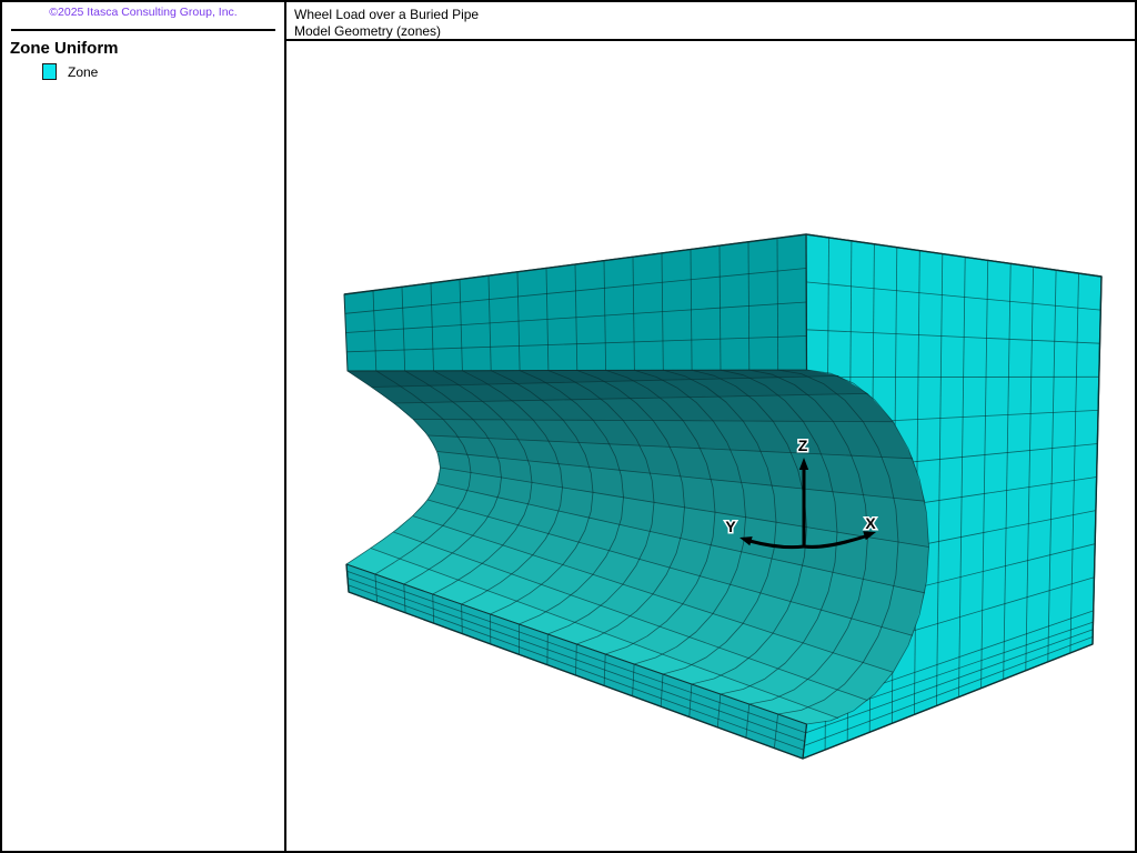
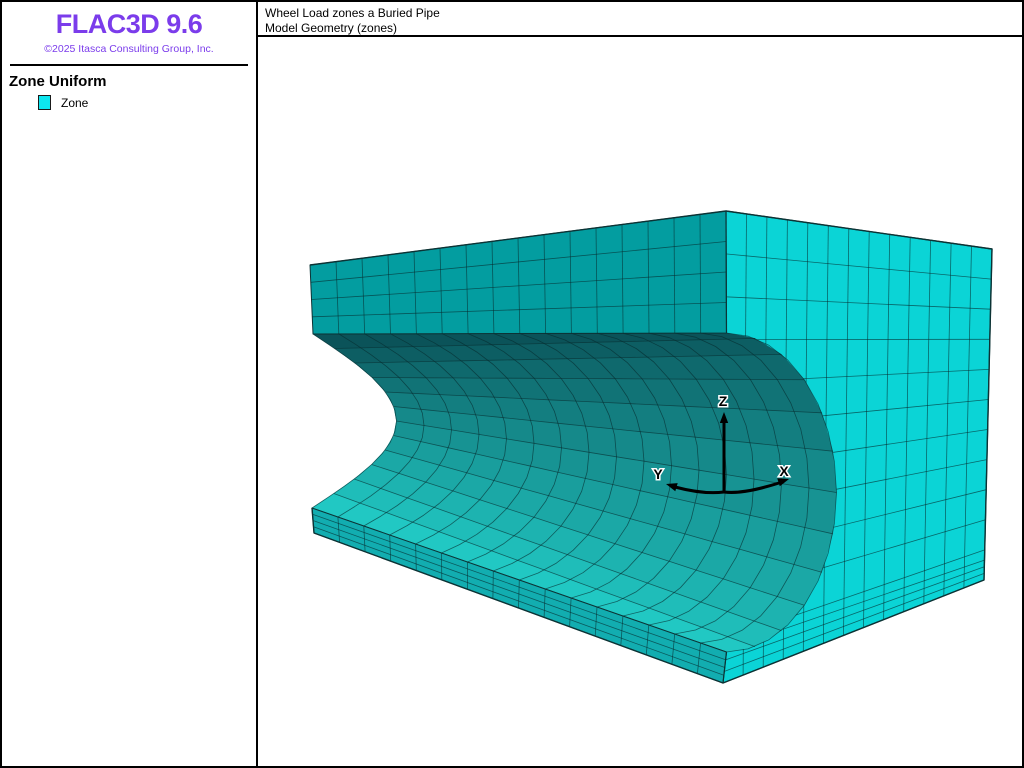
+ FLAC3D 9.6
  ©2025 Itasca Consulting Group, Inc.
  Zone Uniform
  Zone
- Wheel Load over a Buried Pipe
+ Wheel Load zones a Buried Pipe
  Model Geometry (zones)
  Z
  Y
  X
